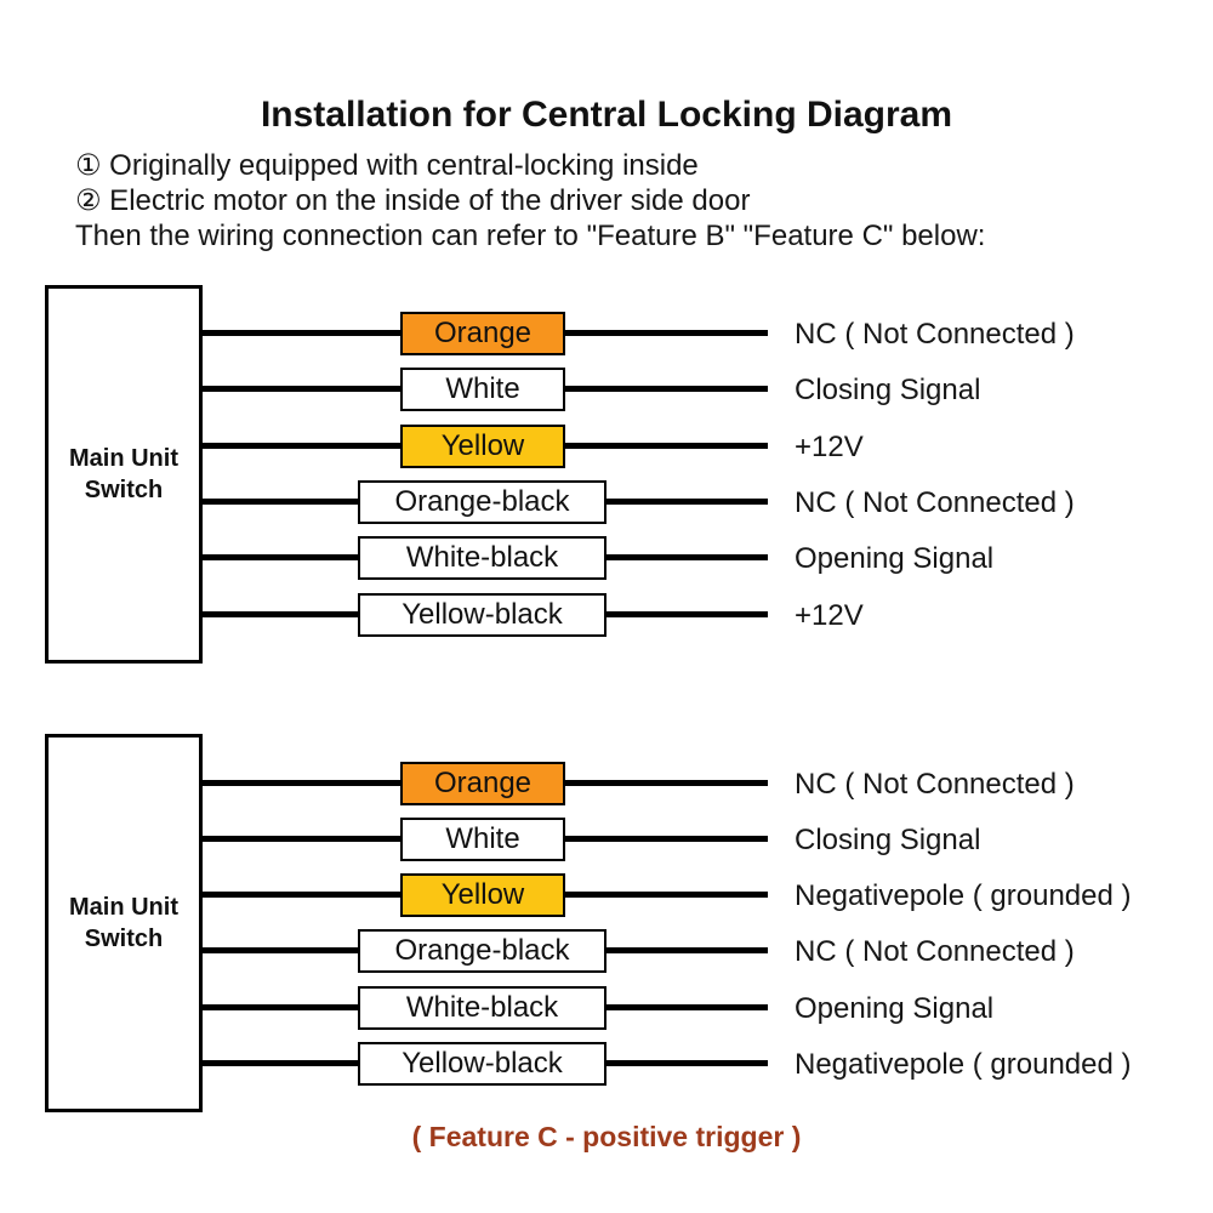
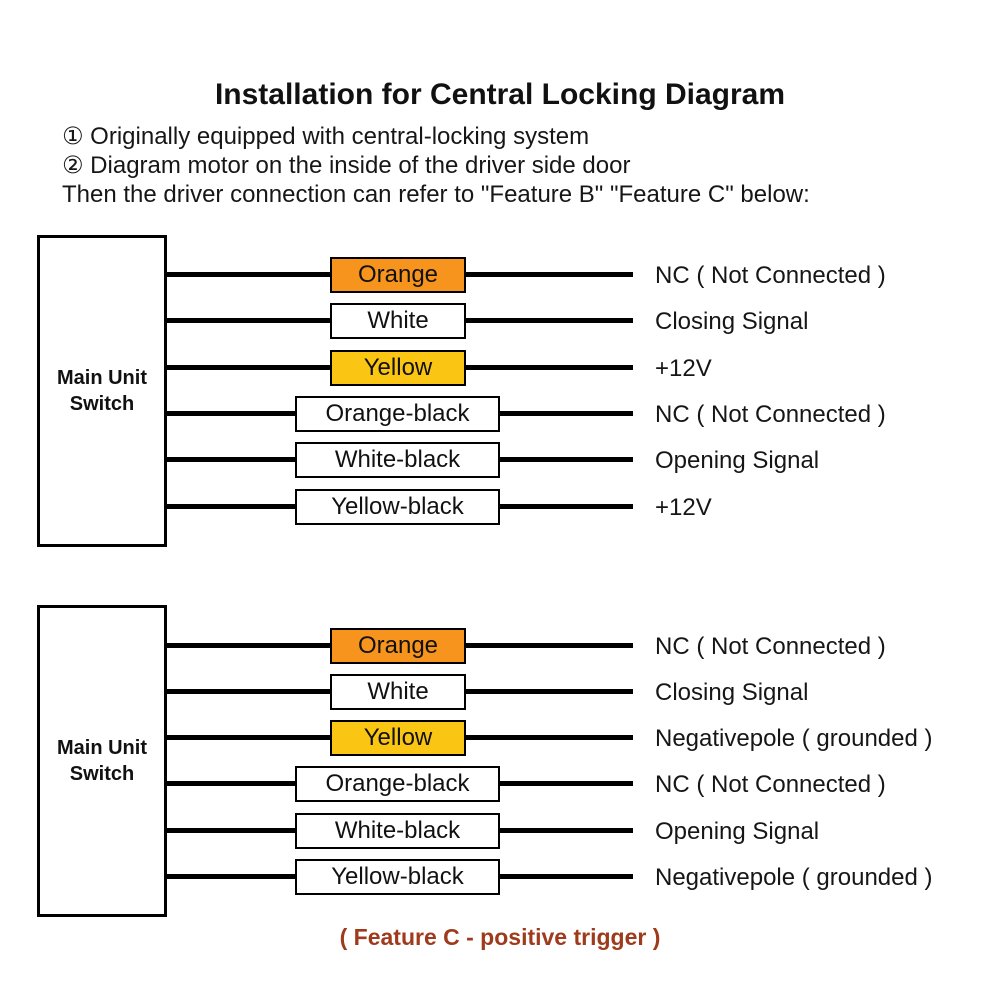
  Installation for Central Locking Diagram
- ① Originally equipped with central-locking inside
+ ① Originally equipped with central-locking system
- ② Electric motor on the inside of the driver side door
+ ② Diagram motor on the inside of the driver side door
- Then the wiring connection can refer to "Feature B" "Feature C" below:
+ Then the driver connection can refer to "Feature B" "Feature C" below:
  Main Unit
  Switch
  Orange
  NC ( Not Connected )
  White
  Closing Signal
  Yellow
  +12V
  Orange-black
  NC ( Not Connected )
  White-black
  Opening Signal
  Yellow-black
  +12V
  Main Unit
  Switch
  Orange
  NC ( Not Connected )
  White
  Closing Signal
  Yellow
  Negativepole ( grounded )
  Orange-black
  NC ( Not Connected )
  White-black
  Opening Signal
  Yellow-black
  Negativepole ( grounded )
  ( Feature C - positive trigger )
